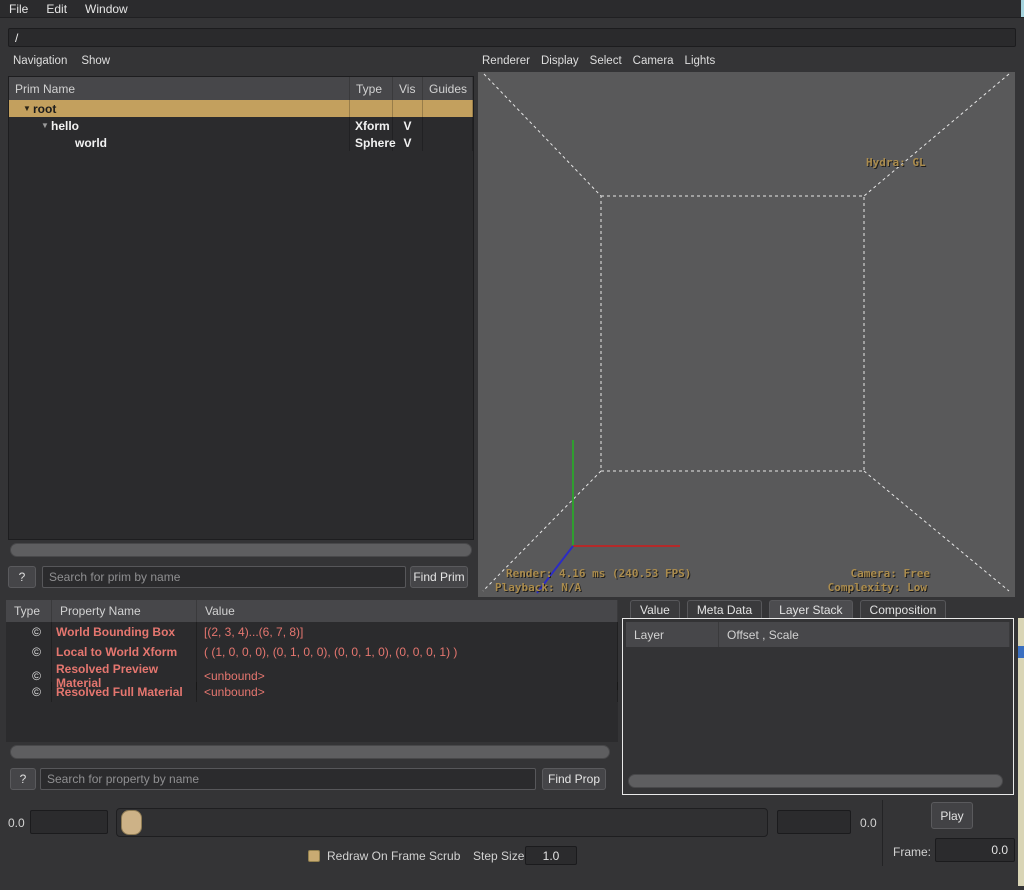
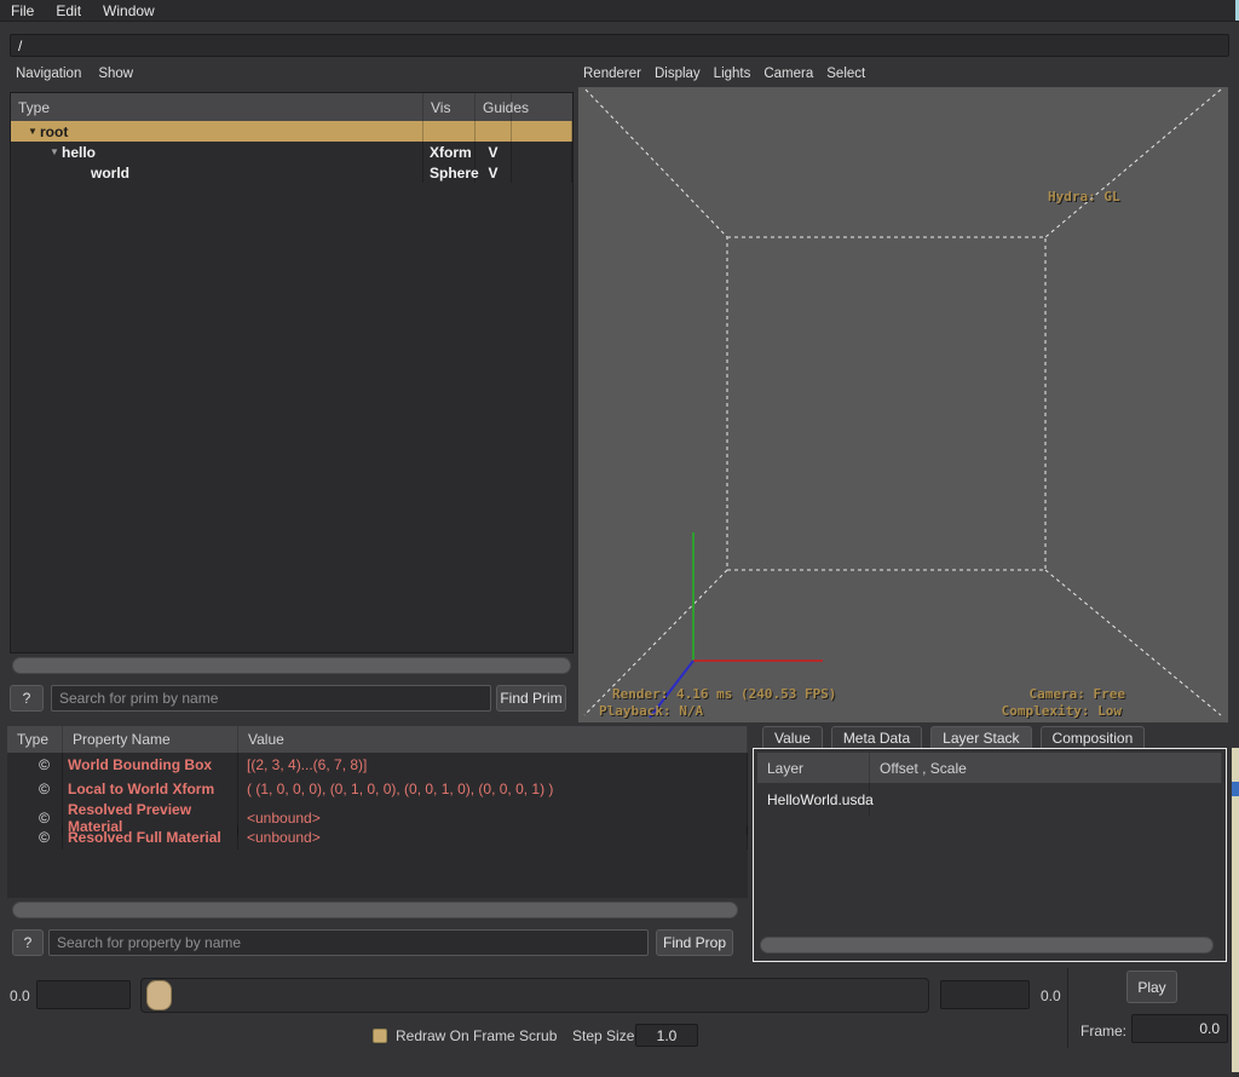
  File
  Edit
  Window
  /
  Navigation
  Show
- Prim Name
  Type
  Vis
  Guides
  ▼
  root
  ▼
  hello
  Xform
  V
  world
  Sphere
  V
  ?
  Search for prim by name
  Find Prim
  Renderer
  Display
- Select
+ Lights
  Camera
- Lights
+ Select
  Hydra: GL
  Render: 4.16 ms (240.53 FPS)
  Playback: N/A
  Camera: Free
  Complexity: Low
  Type
  Property Name
  Value
  ©
  World Bounding Box
  [(2, 3, 4)...(6, 7, 8)]
  ©
  Local to World Xform
  ( (1, 0, 0, 0), (0, 1, 0, 0), (0, 0, 1, 0), (0, 0, 0, 1) )
  ©
  Resolved Preview Material
  <unbound>
  ©
  Resolved Full Material
  <unbound>
  ?
  Search for property by name
  Find Prop
  Value
  Meta Data
  Layer Stack
  Composition
  Layer
  Offset , Scale
+ HelloWorld.usda
  0.0
  0.0
  Play
  Frame:
  0.0
  Redraw On Frame Scrub
  Step Size
  1.0
